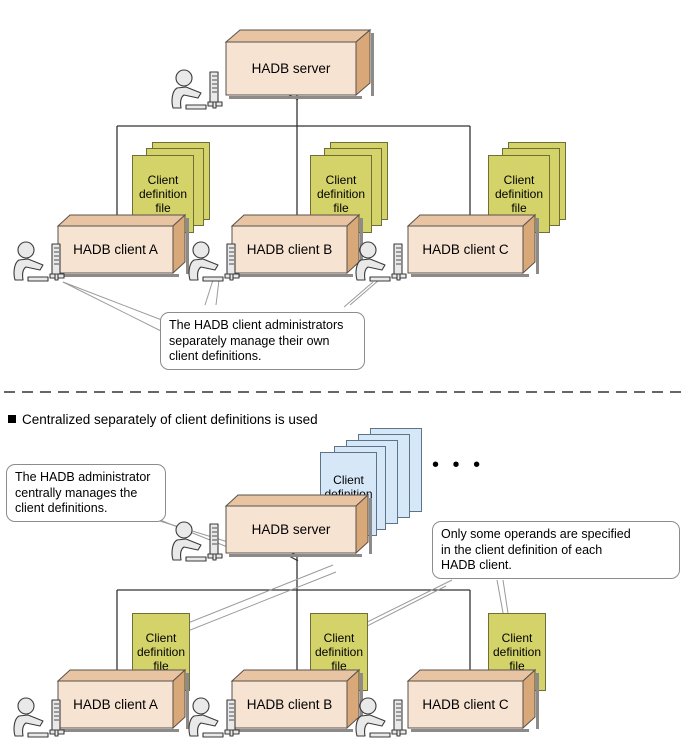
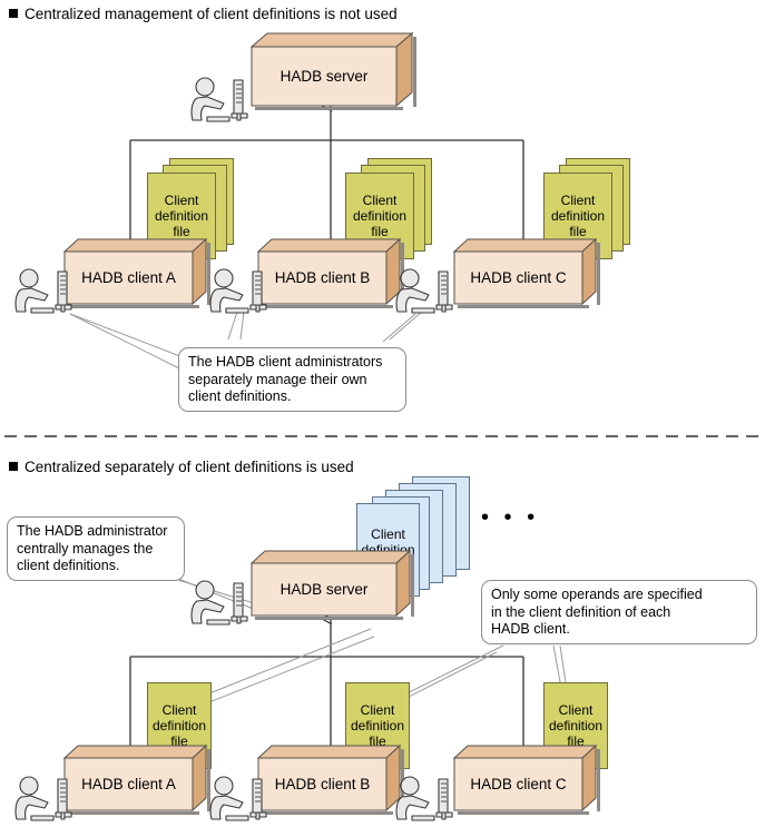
+ Centralized management of client definitions is not used
  HADB server
  Client
  definition
  file
  HADB client A
  Client
  definition
  file
  HADB client B
  Client
  definition
  file
  HADB client C
  The HADB client administrators
  separately manage their own
  client definitions.
  Centralized separately of client definitions is used
  The HADB administrator
  centrally manages the
  client definitions.
  Client
  definition
  • • •
  HADB server
  Only some operands are specified
  in the client definition of each
  HADB client.
  Client
  definition
  file
  HADB client A
  Client
  definition
  file
  HADB client B
  Client
  definition
  file
  HADB client C
